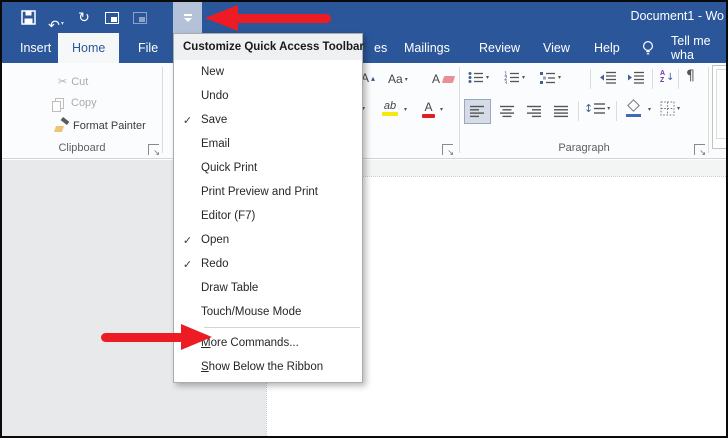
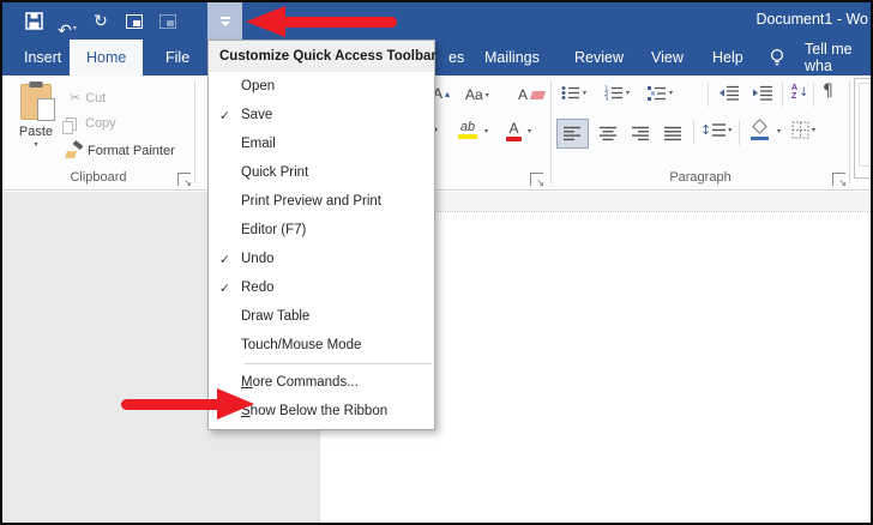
  ↶
  ↻
  Document1 - Wo
  Insert
  Home
  File
  es
  Mailings
  Review
  View
  Help
  Tell me wha
+ Paste
  ✂
  Cut
  Copy
  Format Painter
  Clipboard
  ↘
  A
  ▴
  Aa
  A
  ab
  A
  ↘
  ↓
  ¶
  ↕
  Paragraph
  ↘
  Customize Quick Access Toolbar
- New
- Undo
+ Open
  ✓
  Save
  Email
  Quick Print
  Print Preview and Print
  Editor (F7)
  ✓
- Open
+ Undo
  ✓
  Redo
  Draw Table
  Touch/Mouse Mode
  More Commands...
  Show Below the Ribbon
